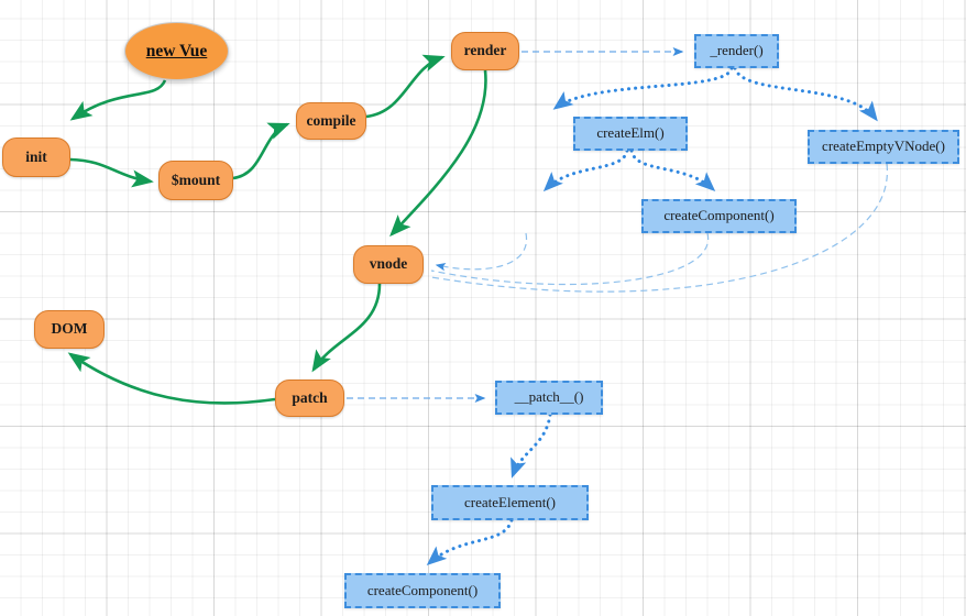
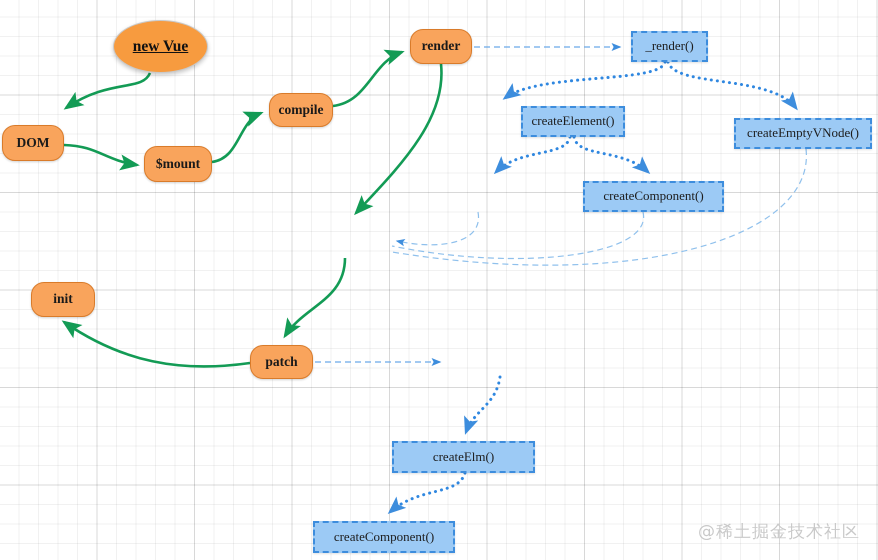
  new Vue
- init
+ DOM
  $mount
  compile
  render
- vnode
- DOM
+ init
  patch
  _render()
- createElm()
+ createElement()
  createEmptyVNode()
  createComponent()
- __patch__()
- createElement()
+ createElm()
  createComponent()
+ @稀土掘金技术社区
